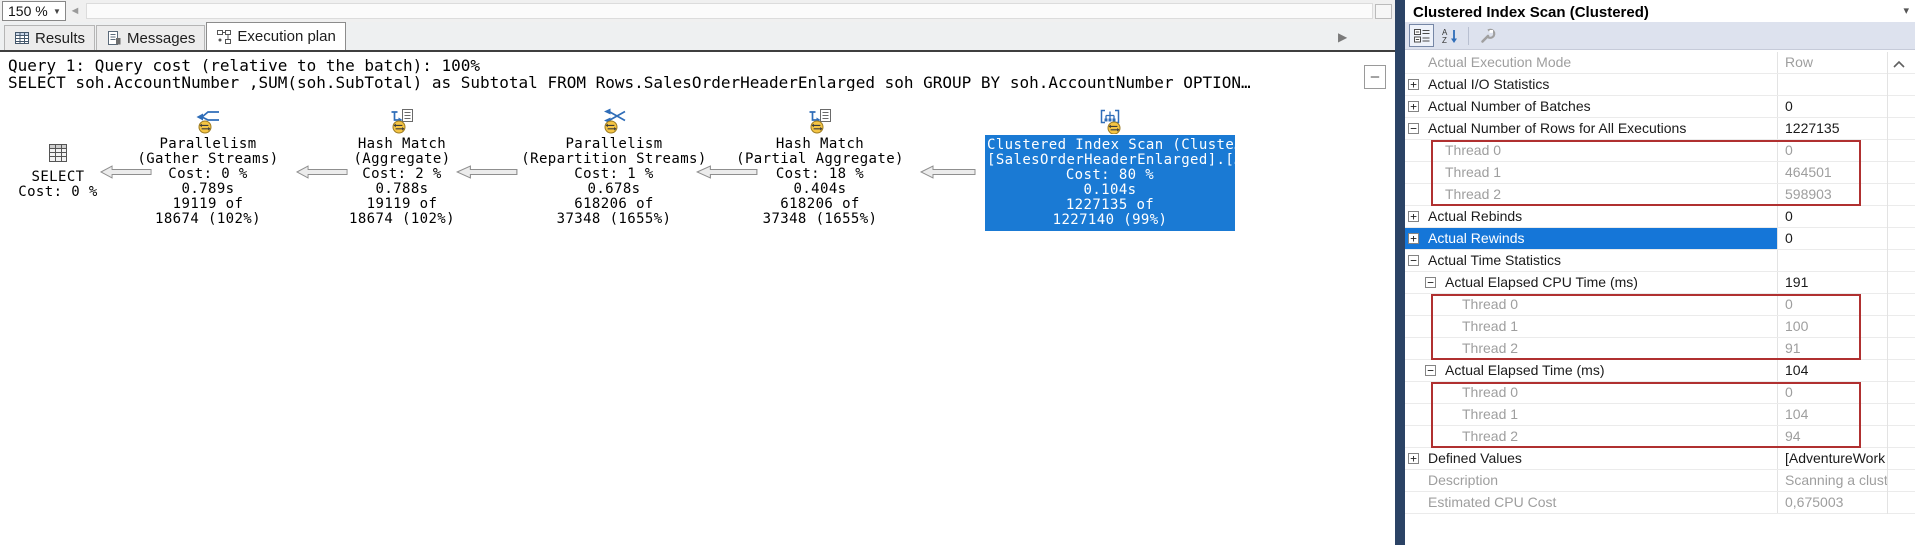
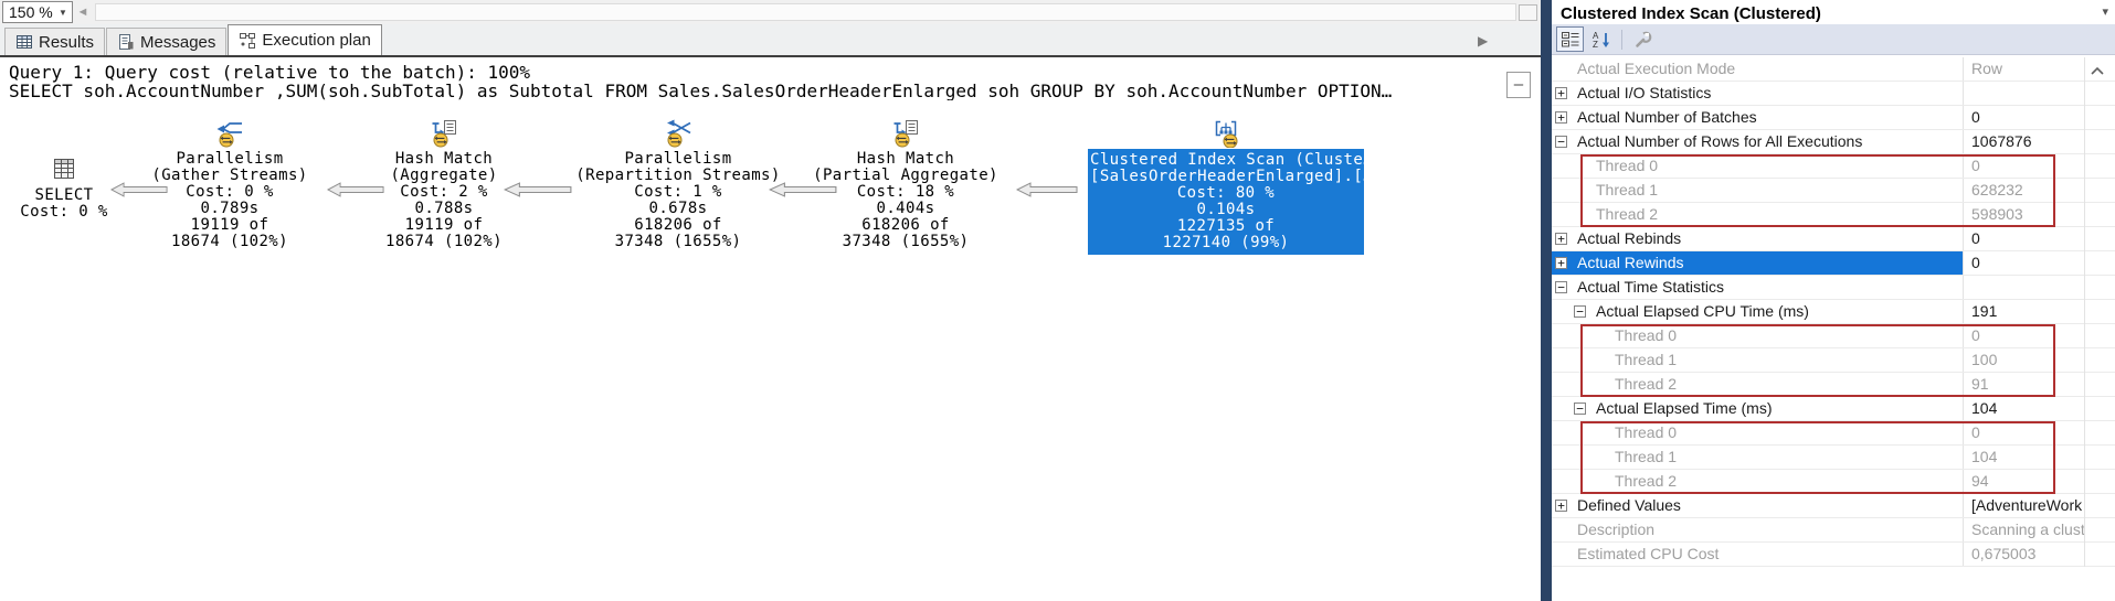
  150 %
  ▼
  ◄
  Results
  Messages
  Execution plan
  ▶
  Query 1: Query cost (relative to the batch): 100%
- SELECT soh.AccountNumber ,SUM(soh.SubTotal) as Subtotal FROM Rows.SalesOrderHeaderEnlarged soh GROUP BY soh.AccountNumber OPTION…
+ SELECT soh.AccountNumber ,SUM(soh.SubTotal) as Subtotal FROM Sales.SalesOrderHeaderEnlarged soh GROUP BY soh.AccountNumber OPTION…
  –
  SELECT
  Cost: 0 %
  Parallelism
  (Gather Streams)
  Cost: 0 %
  0.789s
  19119 of
  18674 (102%)
  Hash Match
  (Aggregate)
  Cost: 2 %
  0.788s
  19119 of
  18674 (102%)
  Parallelism
  (Repartition Streams)
  Cost: 1 %
  0.678s
  618206 of
  37348 (1655%)
  Hash Match
  (Partial Aggregate)
  Cost: 18 %
  0.404s
  618206 of
  37348 (1655%)
  Clustered Index Scan (Cluste
  [SalesOrderHeaderEnlarged].[
  Cost: 80 %
  0.104s
  1227135 of
  1227140 (99%)
  Clustered Index Scan (Clustered)
  ▾
  A
  Z
  Actual Execution Mode
  Row
  +
  Actual I/O Statistics
  +
  Actual Number of Batches
  0
  −
  Actual Number of Rows for All Executions
- 1227135
+ 1067876
  Thread 0
  0
  Thread 1
- 464501
+ 628232
  Thread 2
  598903
  +
  Actual Rebinds
  0
  +
  Actual Rewinds
  0
  −
  Actual Time Statistics
  −
  Actual Elapsed CPU Time (ms)
  191
  Thread 0
  0
  Thread 1
  100
  Thread 2
  91
  −
  Actual Elapsed Time (ms)
  104
  Thread 0
  0
  Thread 1
  104
  Thread 2
  94
  +
  Defined Values
  [AdventureWork
  Description
  Scanning a clust
  Estimated CPU Cost
  0,675003
